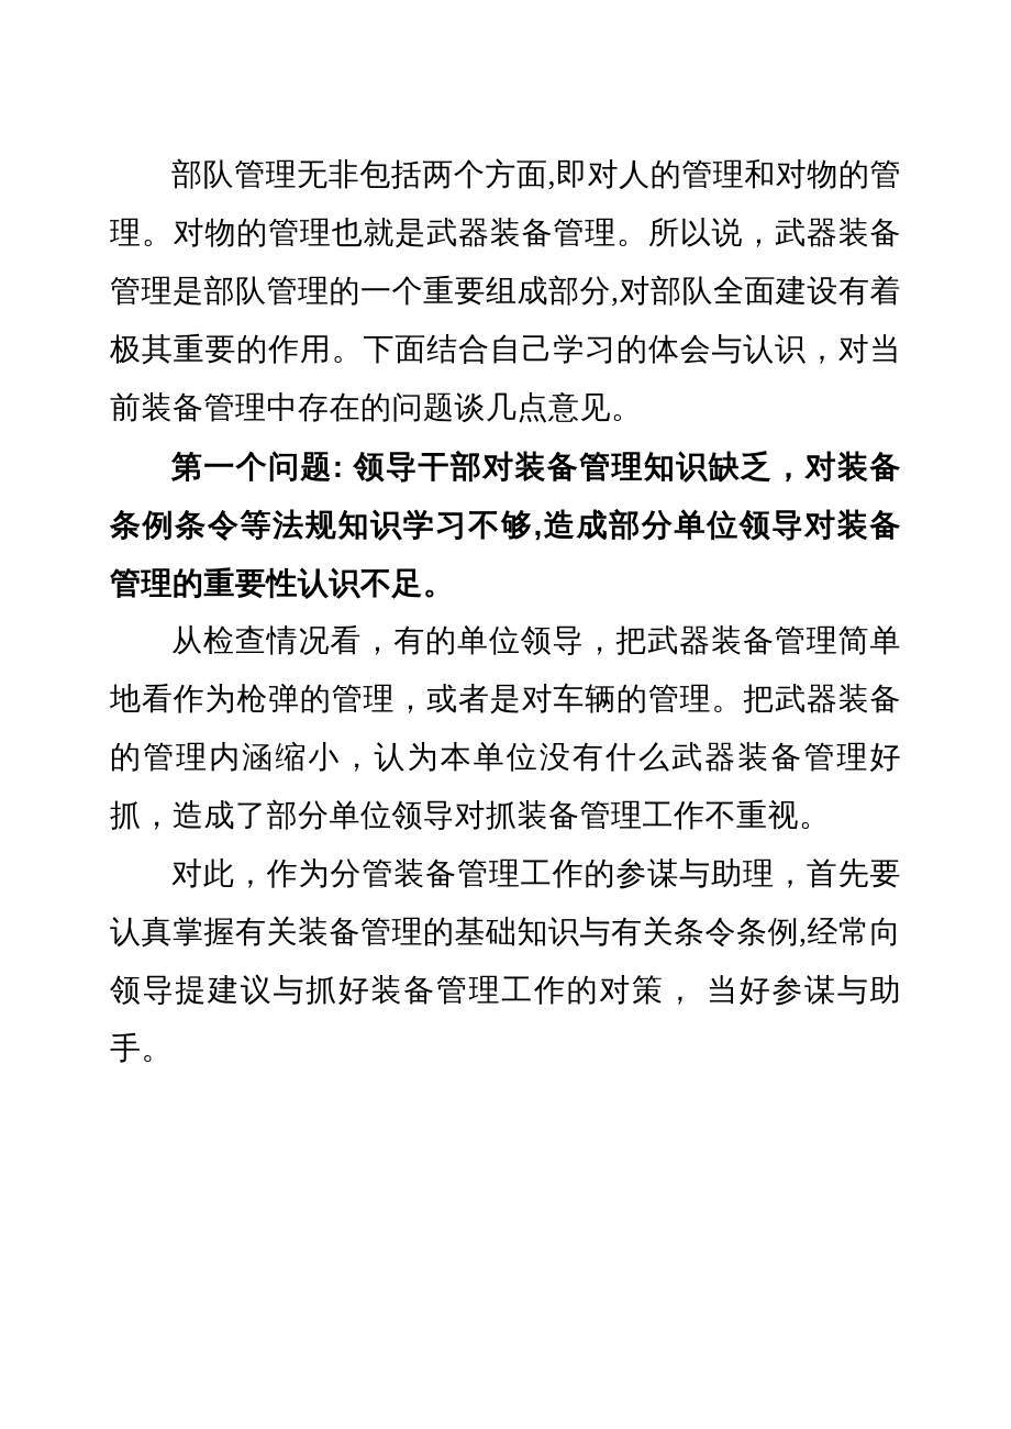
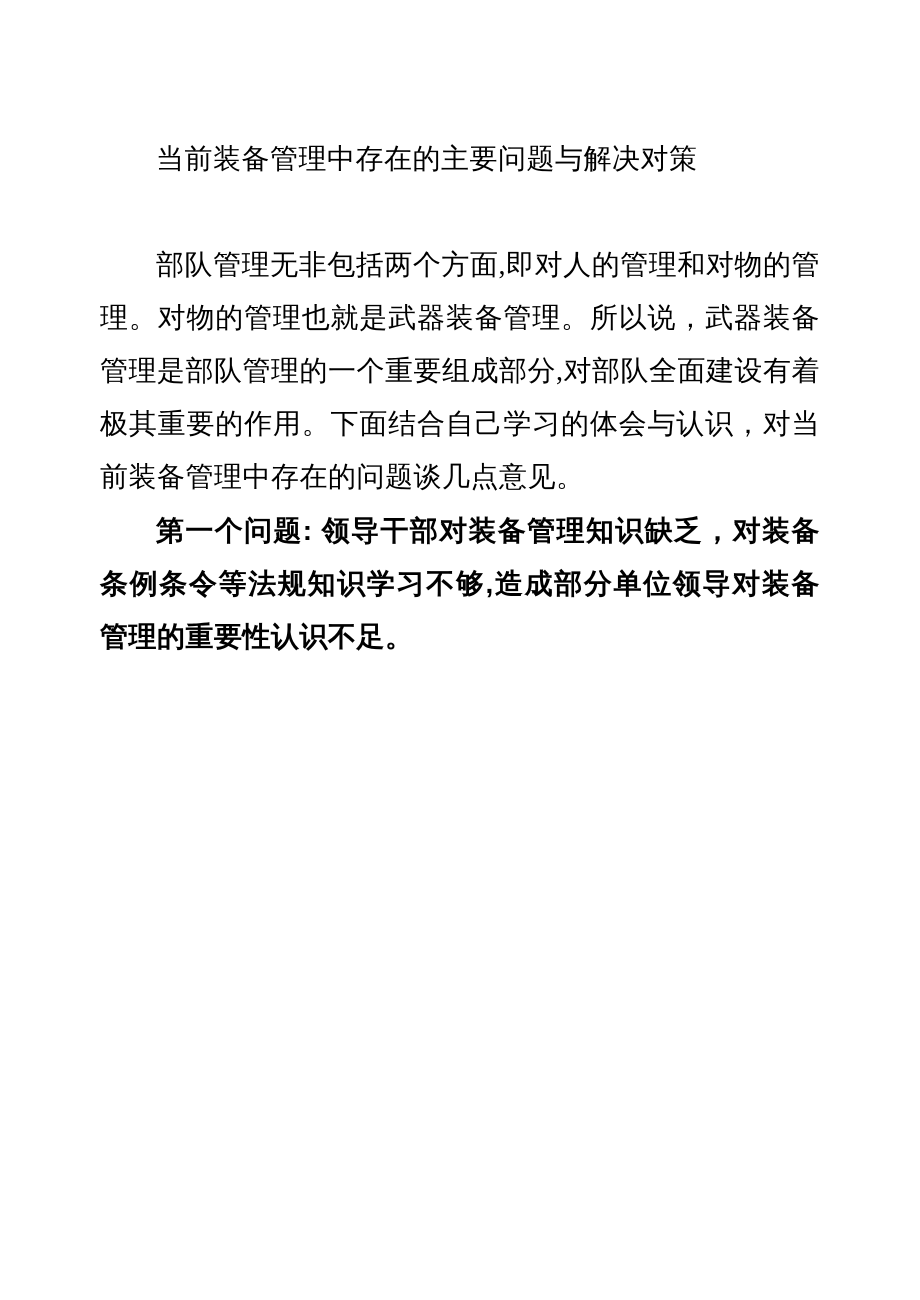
+ 当前装备管理中存在的主要问题与解决对策
  部队管理无非包括两个方面,即对人的管理和对物的管理。对物的管理也就是武器装备管理。所以说，武器装备管理是部队管理的一个重要组成部分,对部队全面建设有着极其重要的作用。下面结合自己学习的体会与认识，对当前装备管理中存在的问题谈几点意见。
  第一个问题: 领导干部对装备管理知识缺乏，对装备条例条令等法规知识学习不够,造成部分单位领导对装备管理的重要性认识不足。
- 从检查情况看，有的单位领导，把武器装备管理简单地看作为枪弹的管理，或者是对车辆的管理。把武器装备的管理内涵缩小，认为本单位没有什么武器装备管理好抓，造成了部分单位领导对抓装备管理工作不重视。
- 对此，作为分管装备管理工作的参谋与助理，首先要认真掌握有关装备管理的基础知识与有关条令条例,经常向领导提建议与抓好装备管理工作的对策， 当好参谋与助手。
